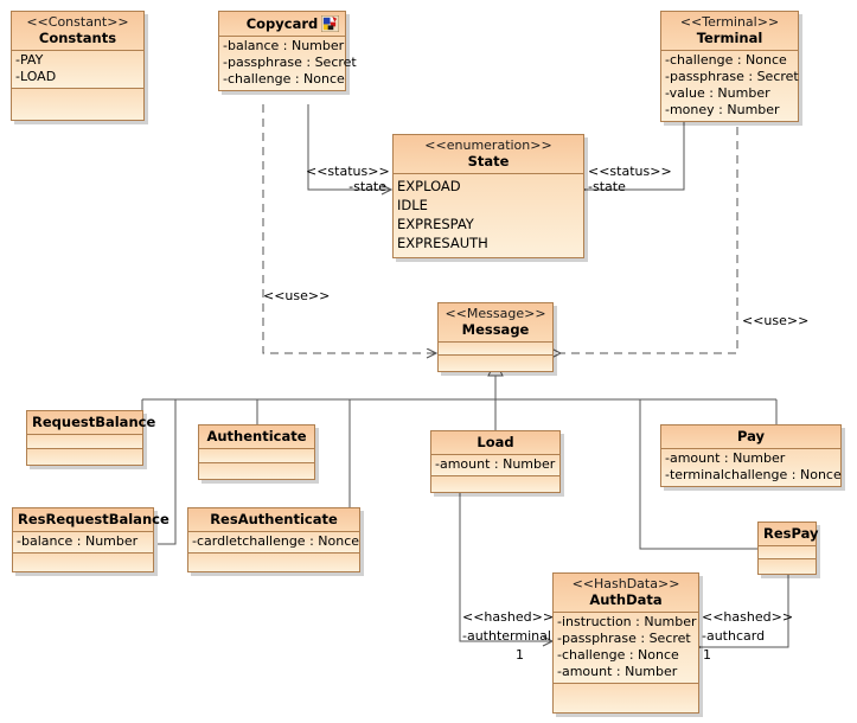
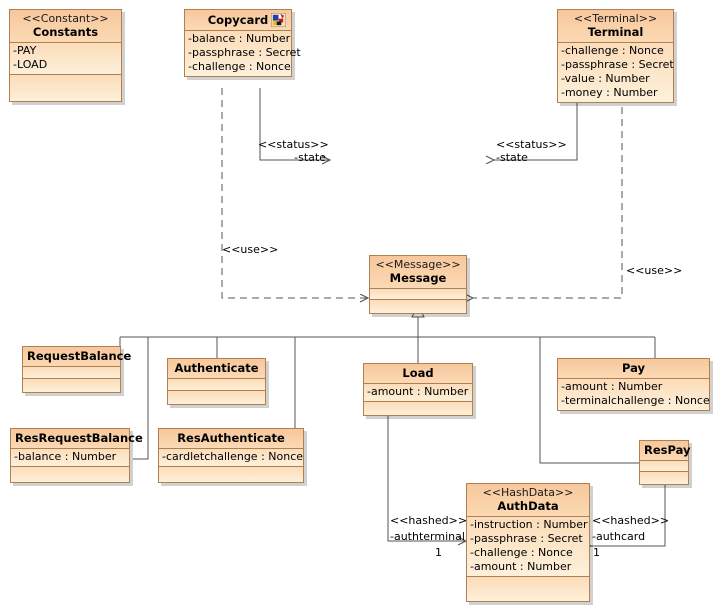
  <<status>>
  -state
  <<status>>
  -state
  <<use>>
  <<use>>
  <<hashed>>
  -authterminal
  1
  <<hashed>>
  -authcard
  1
  <<Constant>>
  Constants
  -PAY
  -LOAD
  Copycard
  -balance : Number
  -passphrase : Secret
  -challenge : Nonce
  <<Terminal>>
  Terminal
  -challenge : Nonce
  -passphrase : Secret
  -value : Number
  -money : Number
- <<enumeration>>
- State
- EXPLOAD
- IDLE
- EXPRESPAY
- EXPRESAUTH
  <<Message>>
  Message
  RequestBalance
  Authenticate
  Load
  -amount : Number
  Pay
  -amount : Number
  -terminalchallenge : Nonce
  ResRequestBalance
  -balance : Number
  ResAuthenticate
  -cardletchallenge : Nonce
  ResPay
  <<HashData>>
  AuthData
  -instruction : Number
  -passphrase : Secret
  -challenge : Nonce
  -amount : Number
